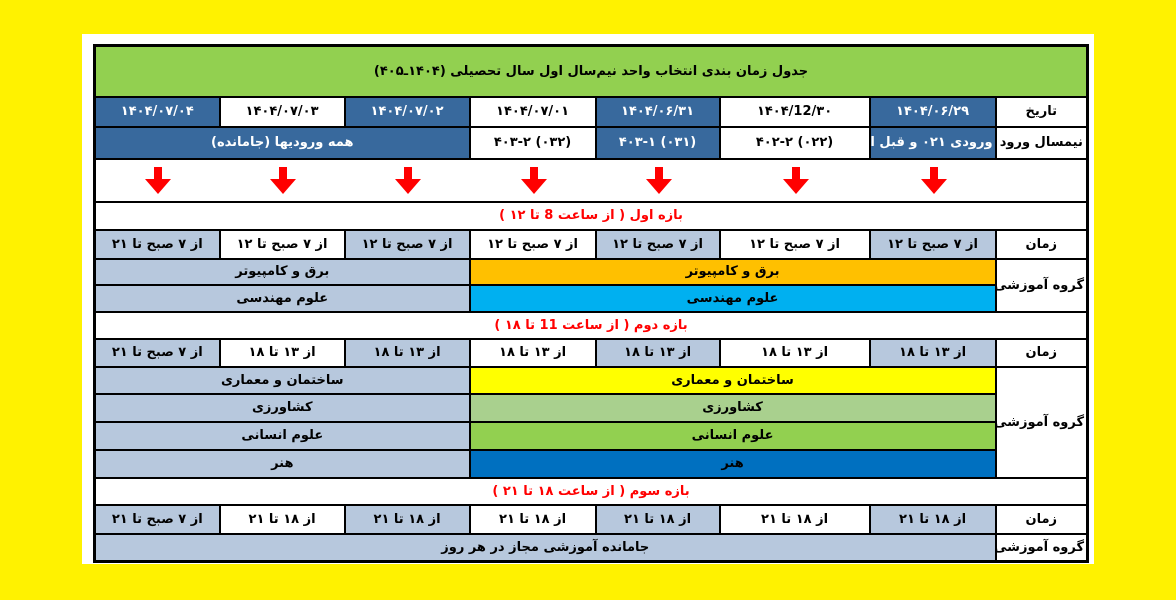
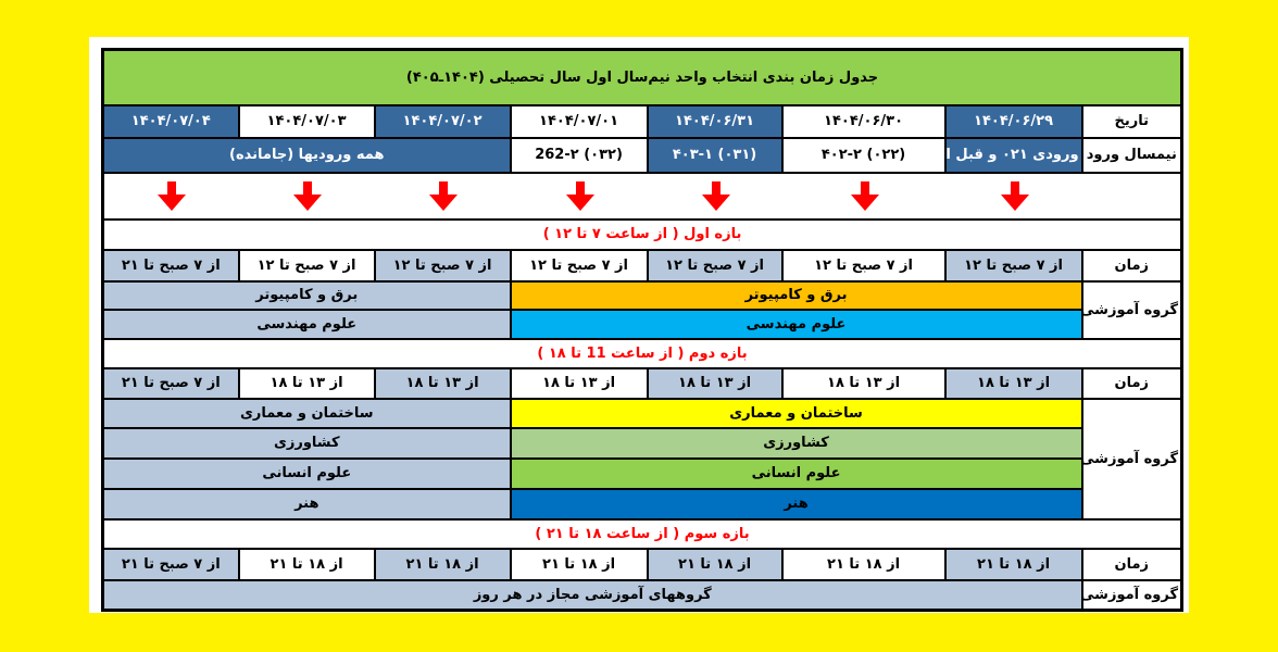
  جدول زمان بندی انتخاب واحد نیم‌سال اول سال تحصیلی (۱۴۰۴ـ۴۰۵)
- تاریخ	۱۴۰۴/۰۶/۲۹	۱۴۰۴/12/۳۰	۱۴۰۴/۰۶/۳۱	۱۴۰۴/۰۷/۰۱	۱۴۰۴/۰۷/۰۲	۱۴۰۴/۰۷/۰۳	۱۴۰۴/۰۷/۰۴
+ تاریخ	۱۴۰۴/۰۶/۲۹	۱۴۰۴/۰۶/۳۰	۱۴۰۴/۰۶/۳۱	۱۴۰۴/۰۷/۰۱	۱۴۰۴/۰۷/۰۲	۱۴۰۴/۰۷/۰۳	۱۴۰۴/۰۷/۰۴
- نیمسال ورود	ورودی ۰۲۱ و قبل ا	۴۰۲-۲ (۰۲۲)	۴۰۳-۱ (۰۳۱)	۴۰۳-۲ (۰۳۲)	همه ورودیها (جامانده)
+ نیمسال ورود	ورودی ۰۲۱ و قبل ا	۴۰۲-۲ (۰۲۲)	۴۰۳-۱ (۰۳۱)	262-۲ (۰۳۲)	همه ورودیها (جامانده)
- بازه اول ( از ساعت 8 تا ۱۲ )
+ بازه اول ( از ساعت ۷ تا ۱۲ )
  زمان	از ۷ صبح تا ۱۲	از ۷ صبح تا ۱۲	از ۷ صبح تا ۱۲	از ۷ صبح تا ۱۲	از ۷ صبح تا ۱۲	از ۷ صبح تا ۱۲	از ۷ صبح تا ۲۱
  گروه آموزشی	برق و کامپیوتر	برق و کامپیوتر
  علوم مهندسی	علوم مهندسی
  بازه دوم ( از ساعت 11 تا ۱۸ )
  زمان	از ۱۳ تا ۱۸	از ۱۳ تا ۱۸	از ۱۳ تا ۱۸	از ۱۳ تا ۱۸	از ۱۳ تا ۱۸	از ۱۳ تا ۱۸	از ۷ صبح تا ۲۱
  گروه آموزشی	ساختمان و معماری	ساختمان و معماری
  کشاورزی	کشاورزی
  علوم انسانی	علوم انسانی
  هنر	هنر
  بازه سوم ( از ساعت ۱۸ تا ۲۱ )
  زمان	از ۱۸ تا ۲۱	از ۱۸ تا ۲۱	از ۱۸ تا ۲۱	از ۱۸ تا ۲۱	از ۱۸ تا ۲۱	از ۱۸ تا ۲۱	از ۷ صبح تا ۲۱
- گروه آموزشی	جامانده آموزشی مجاز در هر روز
+ گروه آموزشی	گروههای آموزشی مجاز در هر روز
